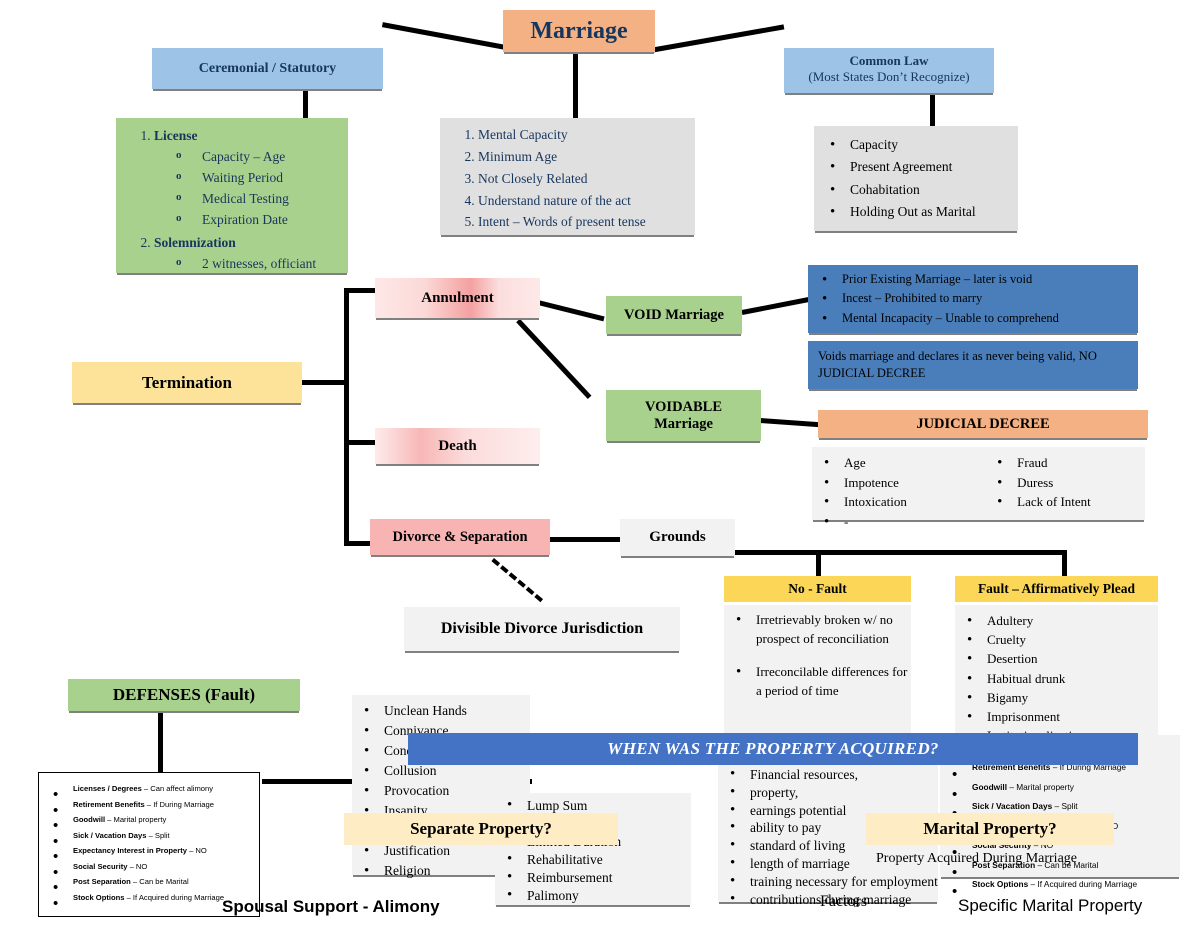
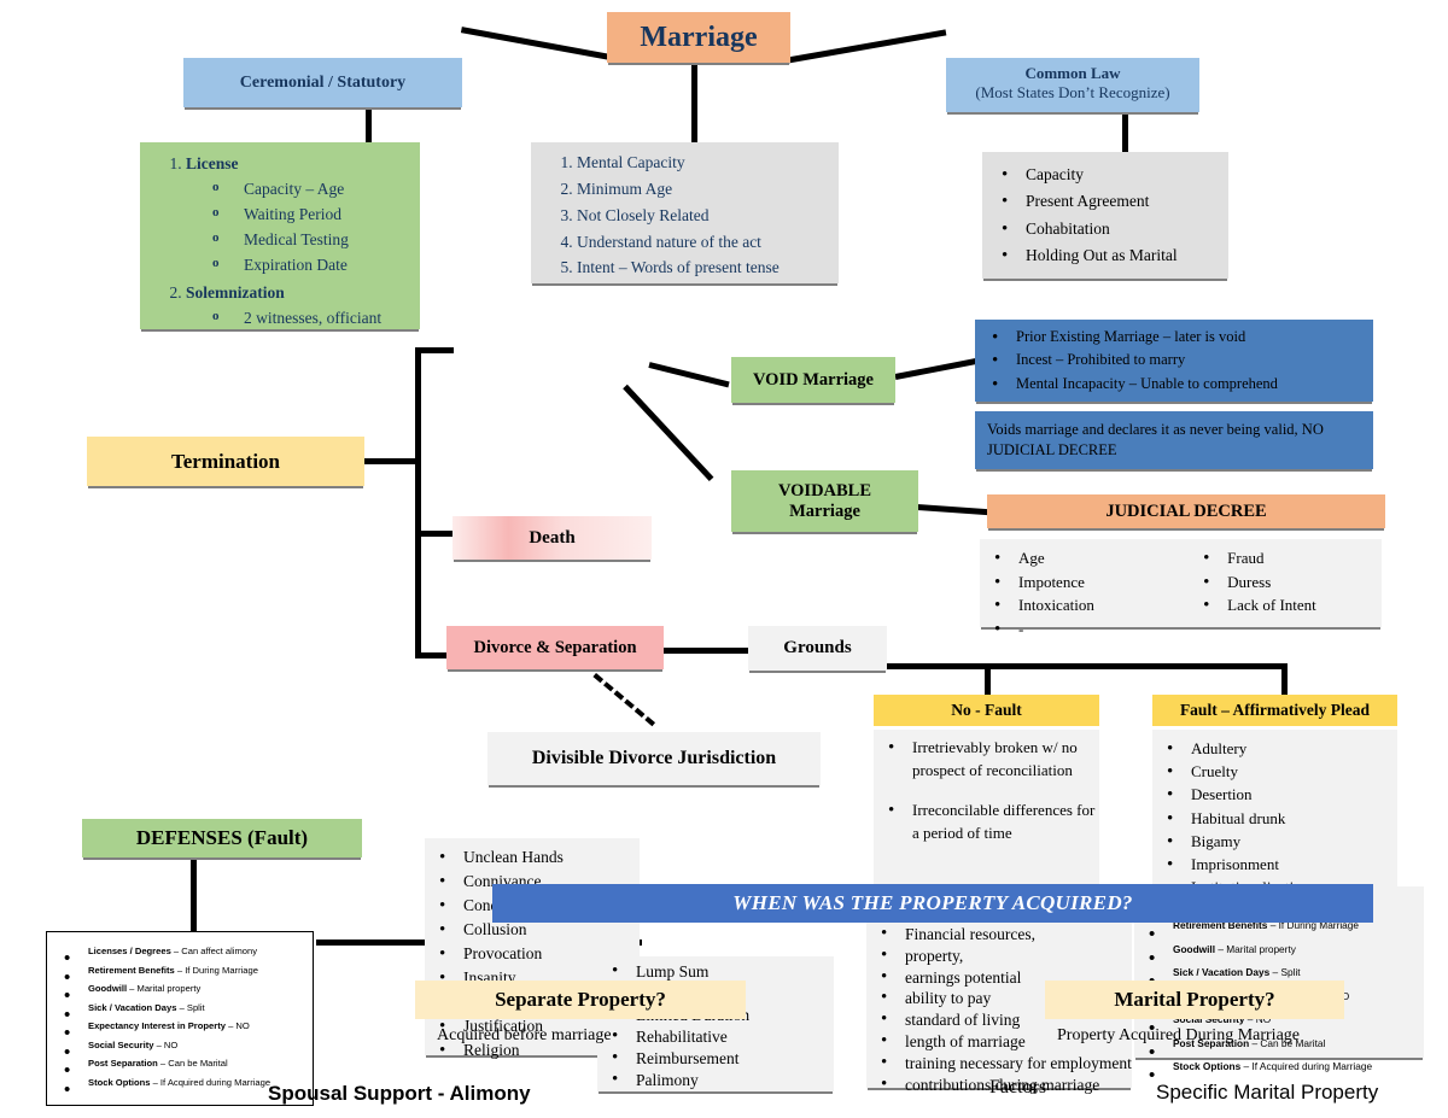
  Marriage
  Ceremonial / Statutory
  Common Law
  (Most States Don’t Recognize)
  License
  Capacity – Age
  Waiting Period
  Medical Testing
  Expiration Date
  Solemnization
  2 witnesses, officiant
  Mental Capacity
  Minimum Age
  Not Closely Related
  Understand nature of the act
  Intent – Words of present tense
  Capacity
  Present Agreement
  Cohabitation
  Holding Out as Marital
  Termination
- Annulment
  Death
  Divorce & Separation
  Divisible Divorce Jurisdiction
  VOID Marriage
  VOIDABLE
  Marriage
  Prior Existing Marriage – later is void
  Incest – Prohibited to marry
  Mental Incapacity – Unable to comprehend
  Voids marriage and declares it as never being valid, NO JUDICIAL DECREE
  JUDICIAL DECREE
  Age
  Impotence
  Intoxication
  -
  Fraud
  Duress
  Lack of Intent
  Grounds
  No - Fault
  Irretrievably broken w/ no prospect of reconciliation
  Irreconcilable differences for a period of time
  Fault – Affirmatively Plead
  Adultery
  Cruelty
  Desertion
  Habitual drunk
  Bigamy
  Imprisonment
  DEFENSES (Fault)
  Licenses / Degrees – Can affect alimony
  Retirement Benefits – If During Marriage
  Goodwill – Marital property
  Sick / Vacation Days – Split
  Expectancy Interest in Property – NO
  Social Security – NO
  Post Separation – Can be Marital
  Stock Options – If Acquired during Marriage
  Unclean Hands
  Connivance
  Collusion
  Provocation
  Insanity
  Justification
  Religion
  Lump Sum
  Rehabilitative
  Reimbursement
  Palimony
  Financial resources,
  property,
  earnings potential
  ability to pay
  standard of living
  length of marriage
  training necessary for employment
  contributions during marriage
  Retirement Benefits – If During Marriage
  Goodwill – Marital property
  Sick / Vacation Days – Split
  Social Security – NO
  Post Separation – Can be Marital
  Stock Options – If Acquired during Marriage
  WHEN WAS THE PROPERTY ACQUIRED?
  Separate Property?
+ Acquired before marriage
  Marital Property?
  Property Acquired During Marriage
  Spousal Support - Alimony
  Factors
  Specific Marital Property
